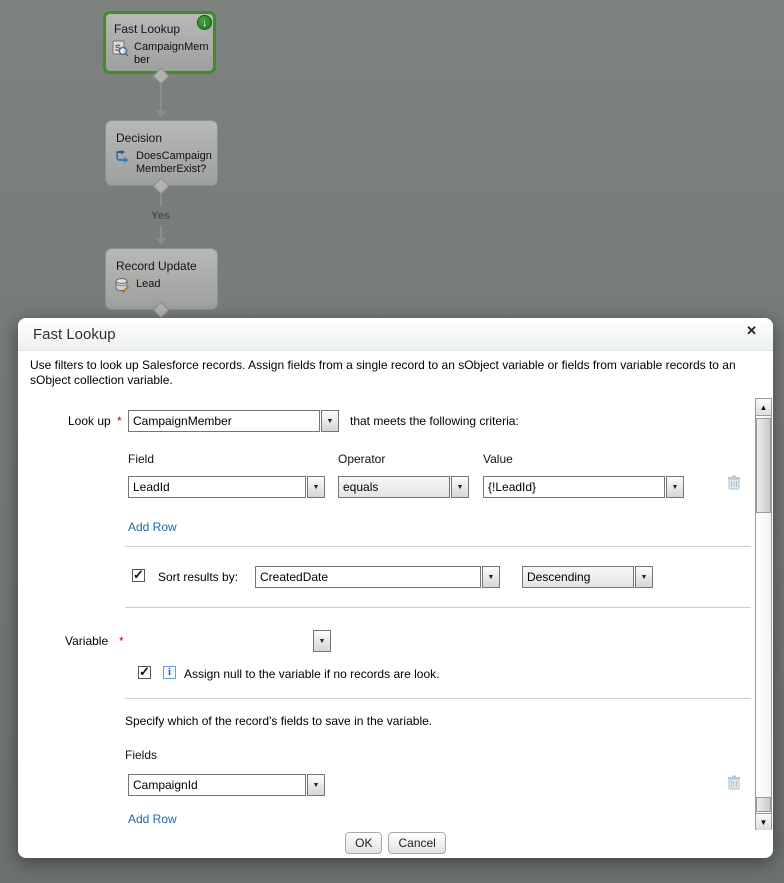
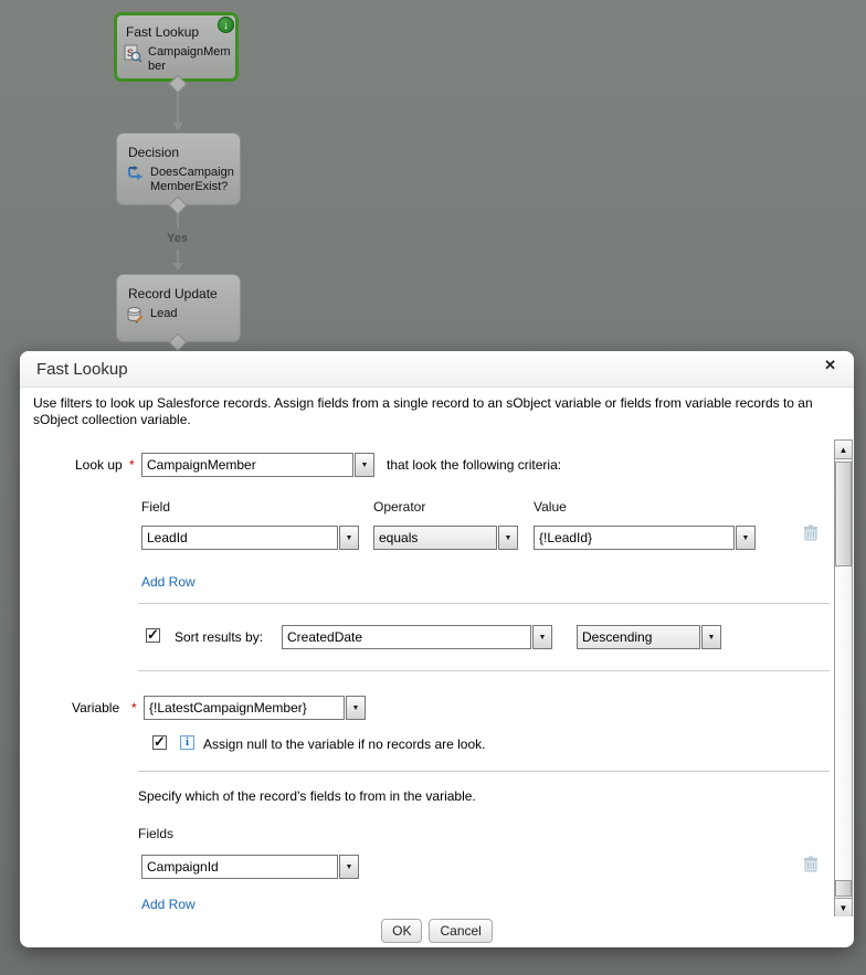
  ↓
  Fast Lookup
  S
  CampaignMember
  Decision
  DoesCampaignMemberExist?
  Yes
  Record Update
  Lead
  Fast Lookup
  ✕
  Use filters to look up Salesforce records. Assign fields from a single record to an sObject variable or fields from variable records to an sObject collection variable.
  Look up
  *
  CampaignMember
- that meets the following criteria:
+ that look the following criteria:
  Field
  Operator
  Value
  LeadId
  equals
  {!LeadId}
  Add Row
  Sort results by:
  CreatedDate
  Descending
  Variable
  *
+ {!LatestCampaignMember}
  i
  Assign null to the variable if no records are look.
- Specify which of the record's fields to save in the variable.
+ Specify which of the record's fields to from in the variable.
  Fields
  CampaignId
  Add Row
  ▲
  ▼
  OK
  Cancel
